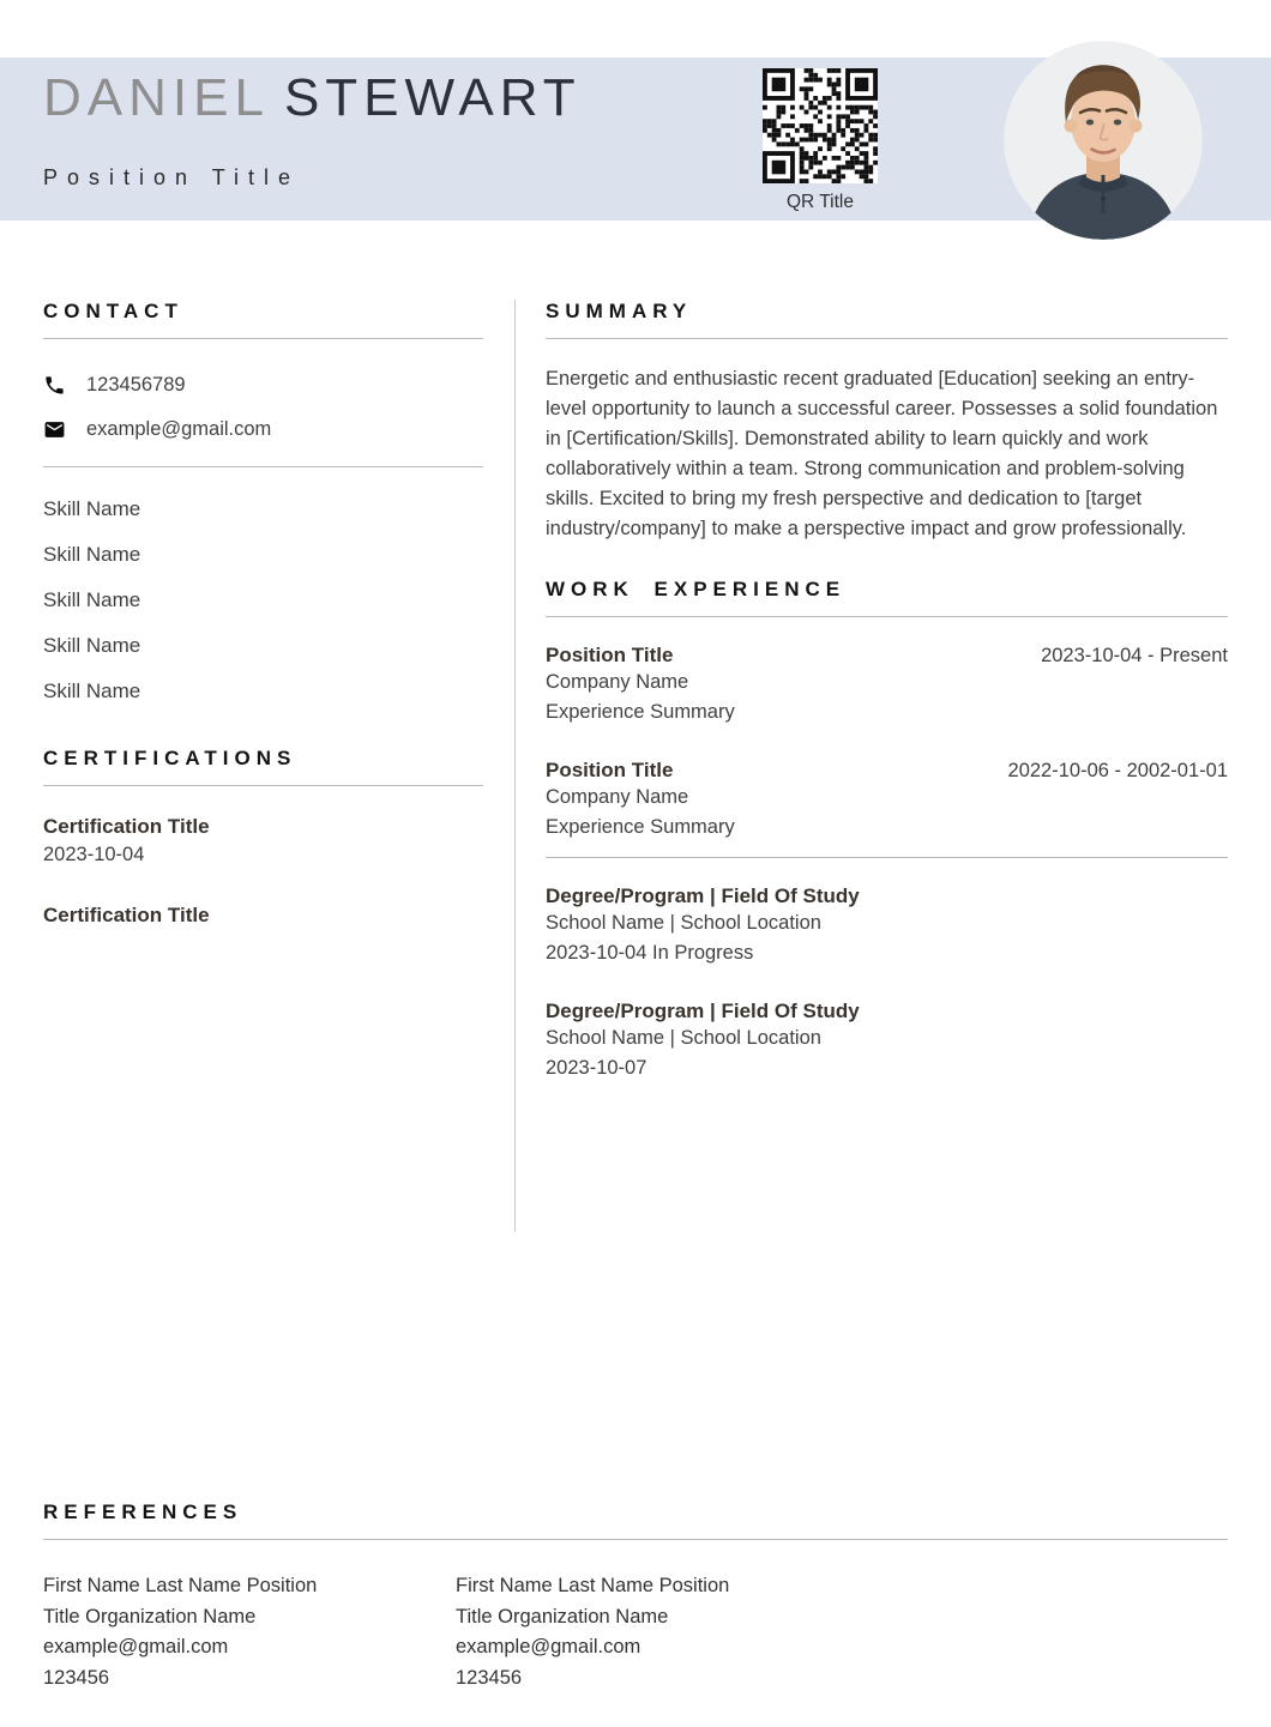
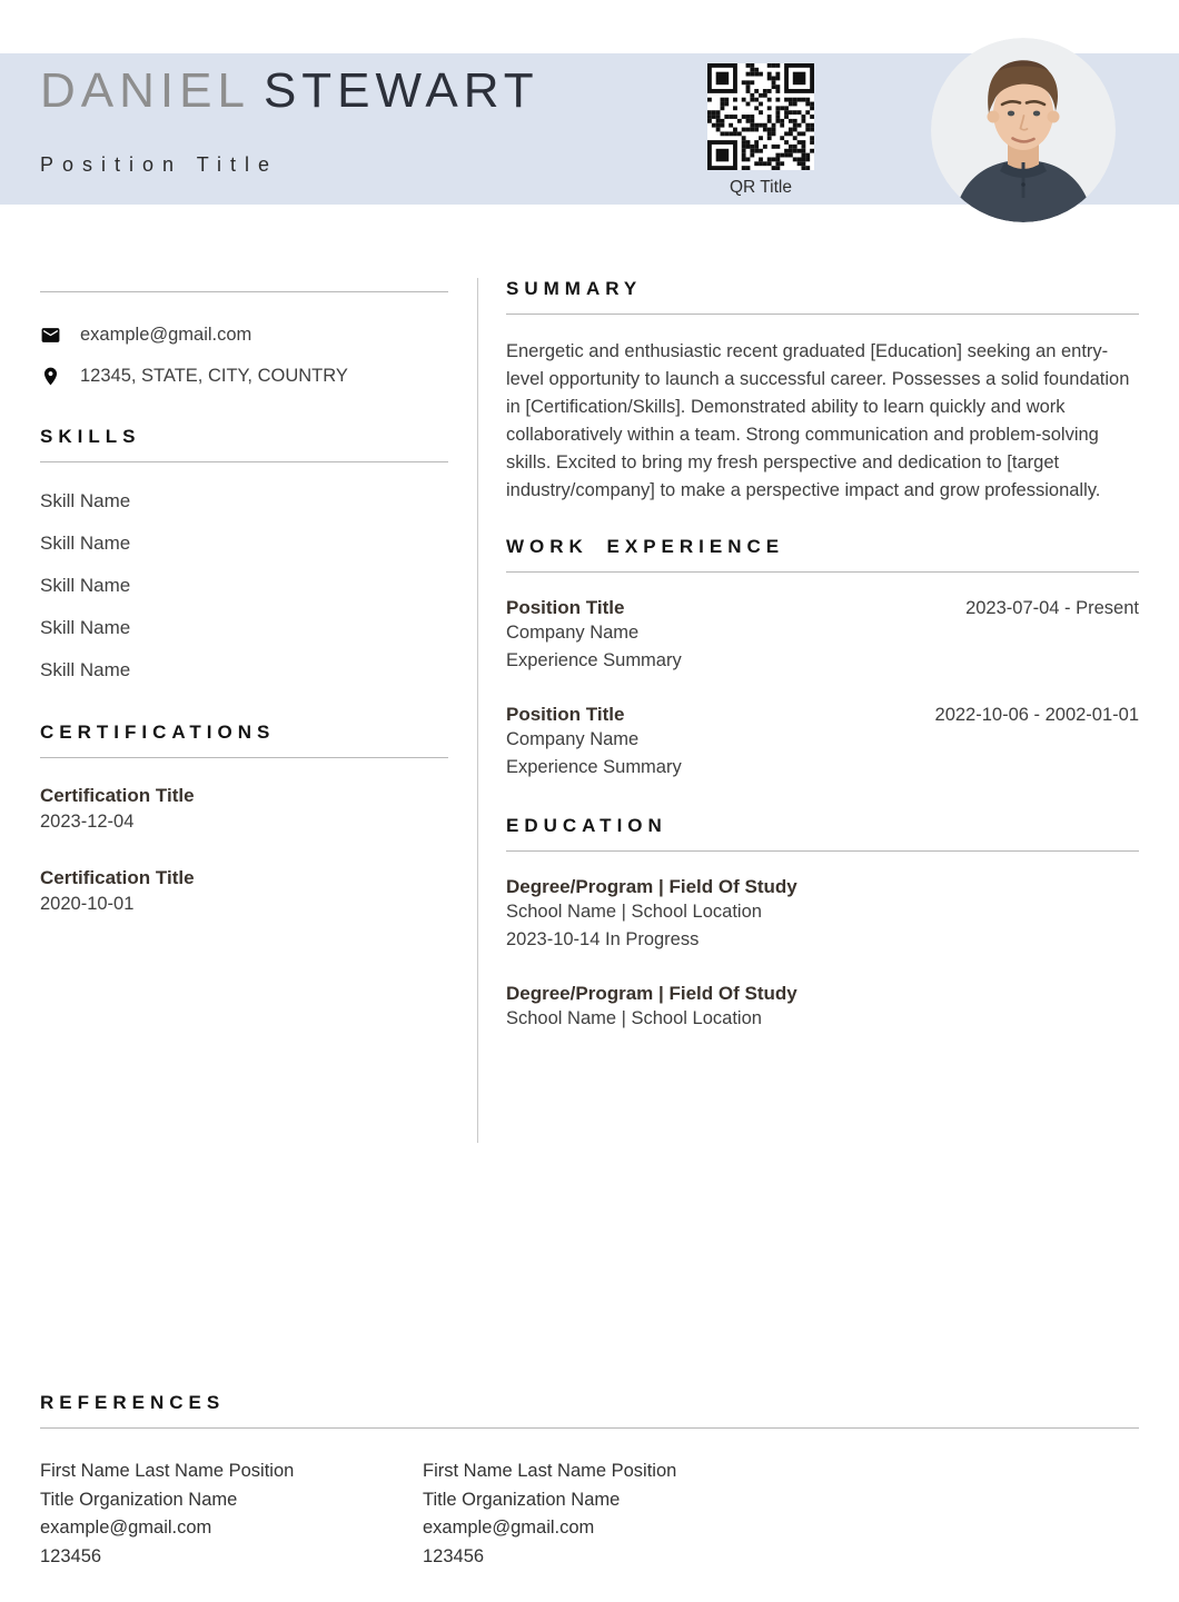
  DANIEL STEWART
  Position Title
  QR Title
- CONTACT
- 123456789
  example@gmail.com
+ 12345, STATE, CITY, COUNTRY
+ SKILLS
  Skill Name
  Skill Name
  Skill Name
  Skill Name
  Skill Name
  CERTIFICATIONS
  Certification Title
- 2023-10-04
+ 2023-12-04
  Certification Title
+ 2020-10-01
  SUMMARY
  Energetic and enthusiastic recent graduated [Education] seeking an entry-level opportunity to launch a successful career. Possesses a solid foundation in [Certification/Skills]. Demonstrated ability to learn quickly and work collaboratively within a team. Strong communication and problem-solving skills. Excited to bring my fresh perspective and dedication to [target industry/company] to make a perspective impact and grow professionally.
  WORK EXPERIENCE
  Position Title
- 2023-10-04 - Present
+ 2023-07-04 - Present
  Company Name
  Experience Summary
  Position Title
  2022-10-06 - 2002-01-01
  Company Name
  Experience Summary
+ EDUCATION
  Degree/Program | Field Of Study
  School Name | School Location
- 2023-10-04 In Progress
+ 2023-10-14 In Progress
  Degree/Program | Field Of Study
  School Name | School Location
- 2023-10-07
  REFERENCES
  First Name Last Name Position
  Title Organization Name
  example@gmail.com
  123456
  First Name Last Name Position
  Title Organization Name
  example@gmail.com
  123456
